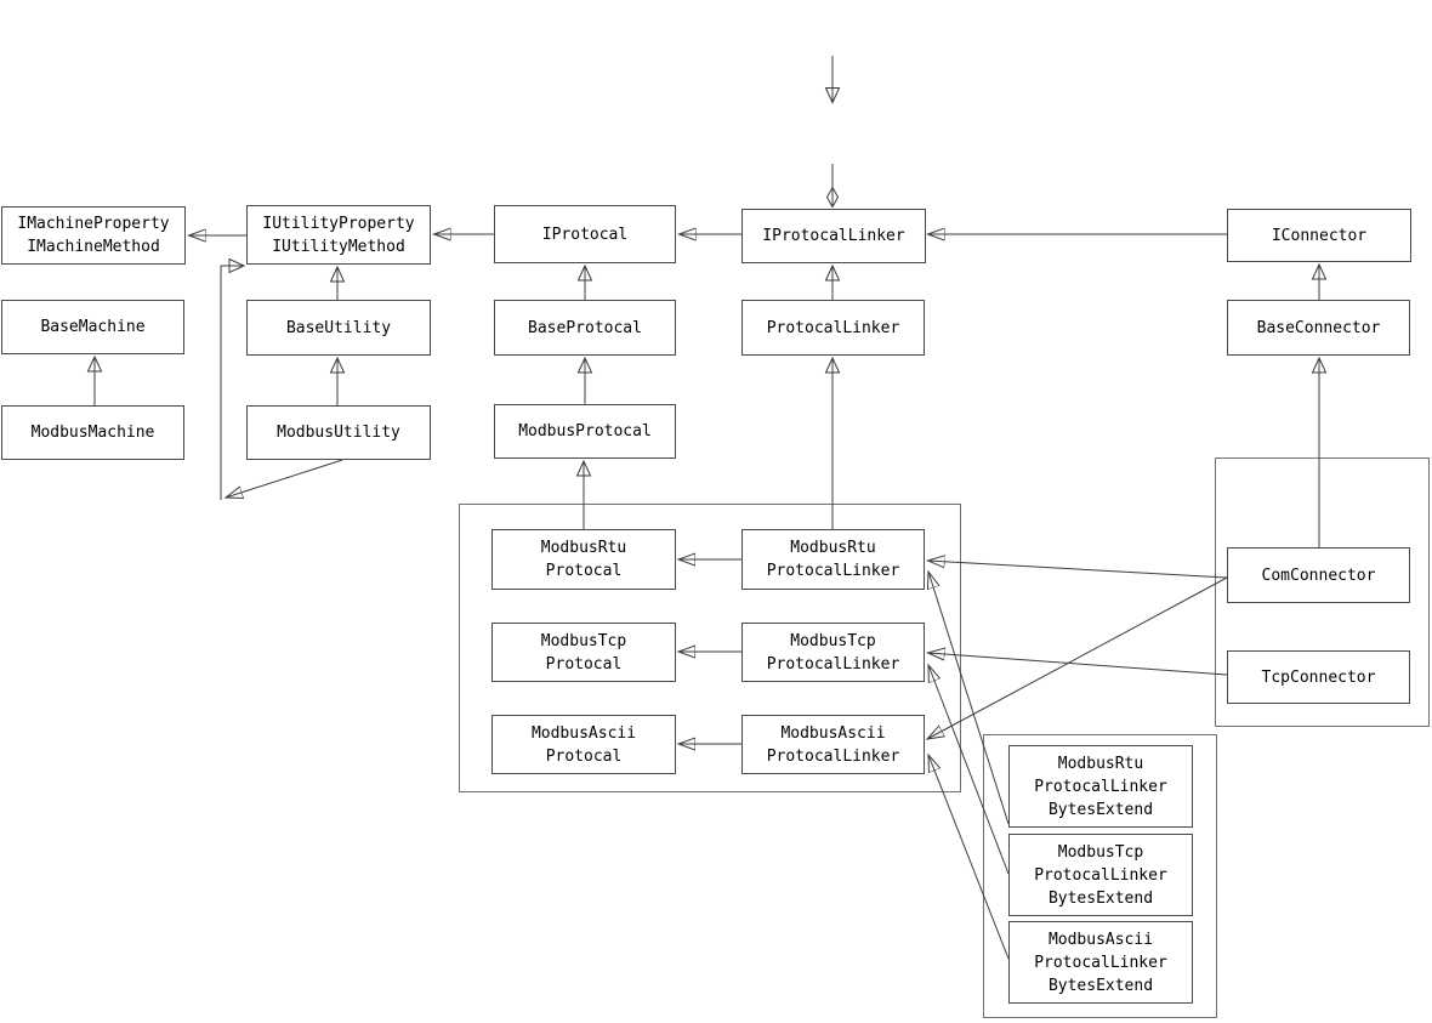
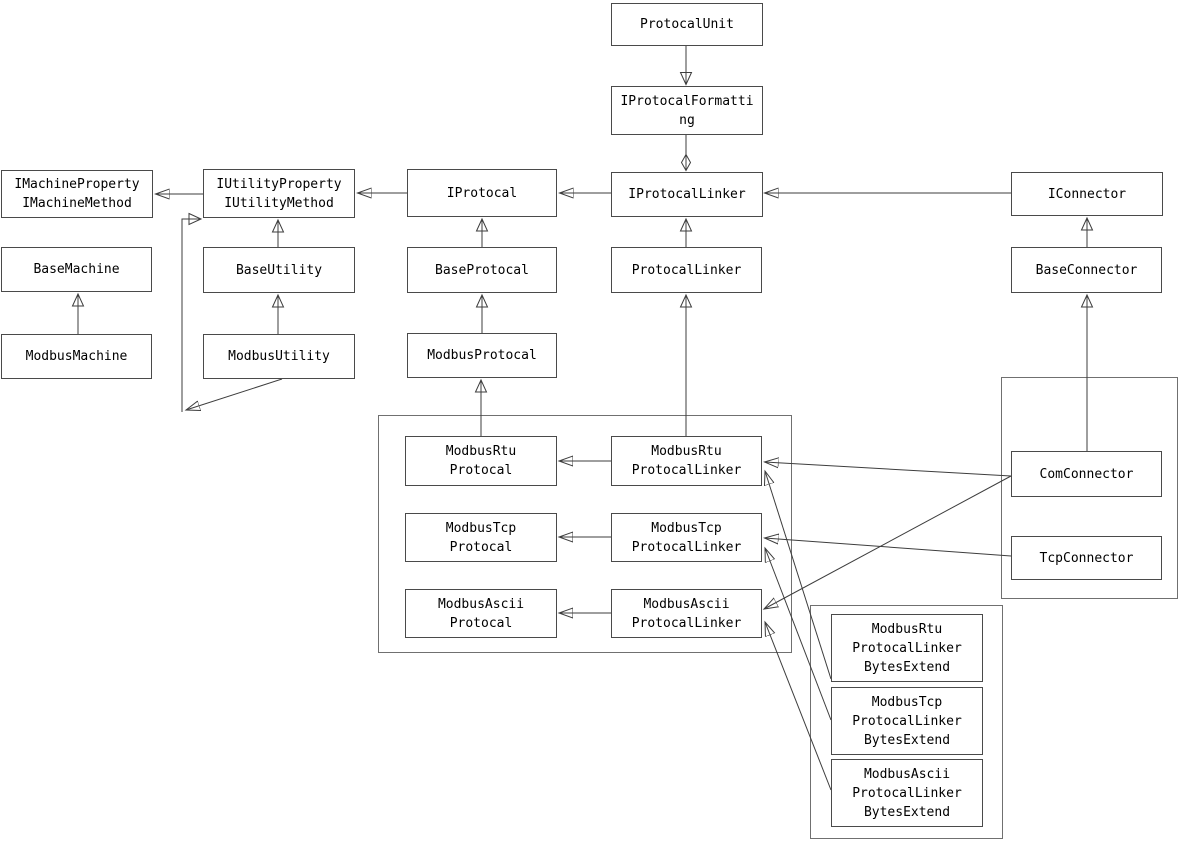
+ ProtocalUnit
+ IProtocalFormatti
+ ng
  IMachineProperty
  IMachineMethod
  IUtilityProperty
  IUtilityMethod
  IProtocal
  IProtocalLinker
  IConnector
  BaseMachine
  BaseUtility
  BaseProtocal
  ProtocalLinker
  BaseConnector
  ModbusMachine
  ModbusUtility
  ModbusProtocal
  ModbusRtu
  Protocal
  ModbusRtu
  ProtocalLinker
  ModbusTcp
  Protocal
  ModbusTcp
  ProtocalLinker
  ModbusAscii
  Protocal
  ModbusAscii
  ProtocalLinker
  ComConnector
  TcpConnector
  ModbusRtu
  ProtocalLinker
  BytesExtend
  ModbusTcp
  ProtocalLinker
  BytesExtend
  ModbusAscii
  ProtocalLinker
  BytesExtend
